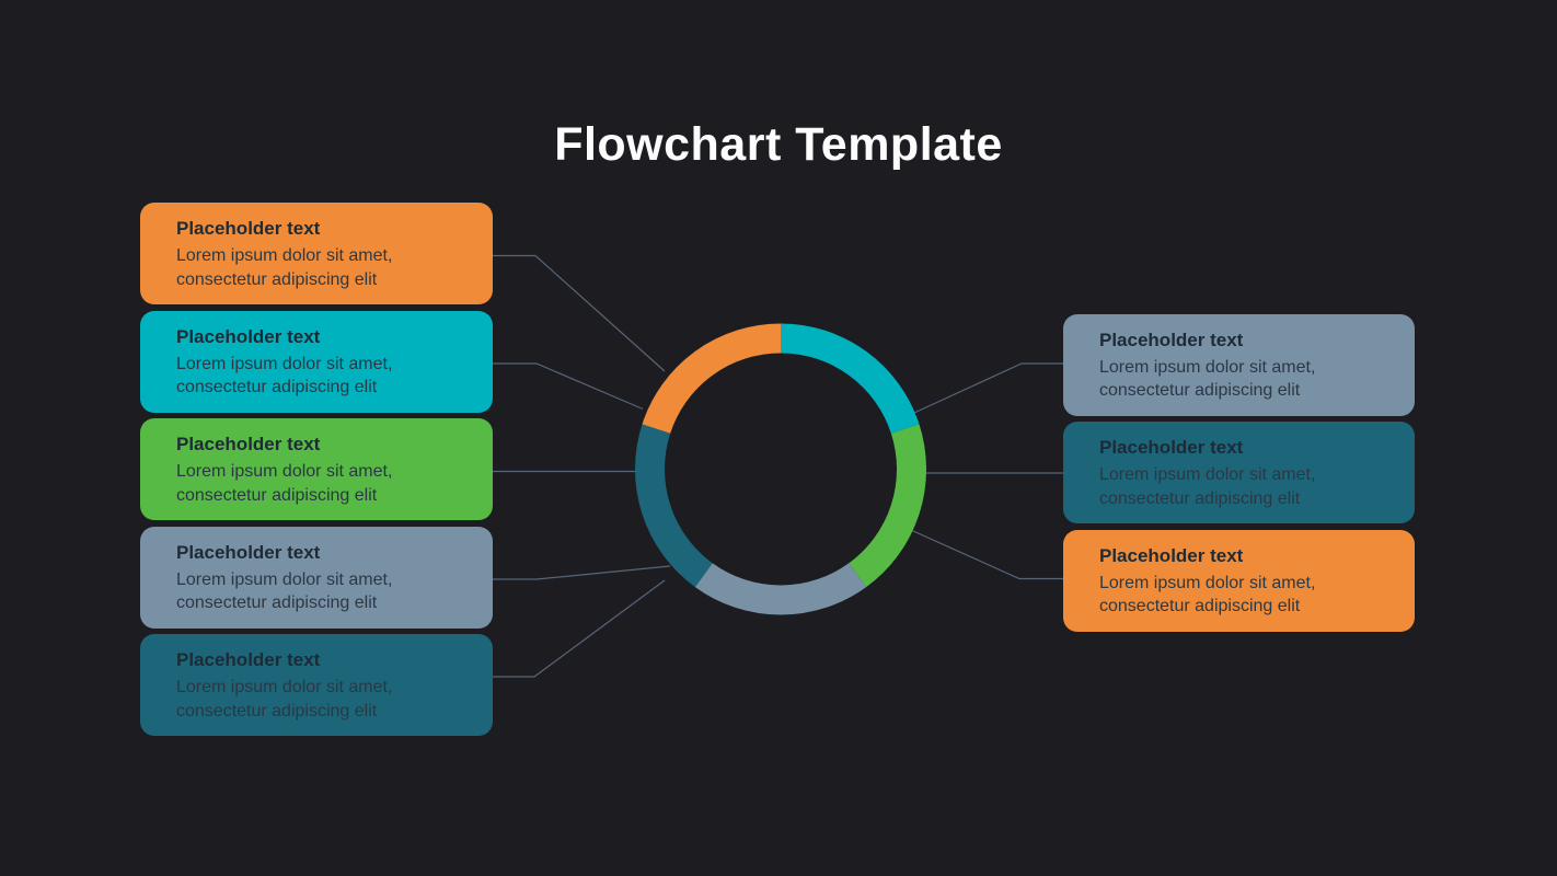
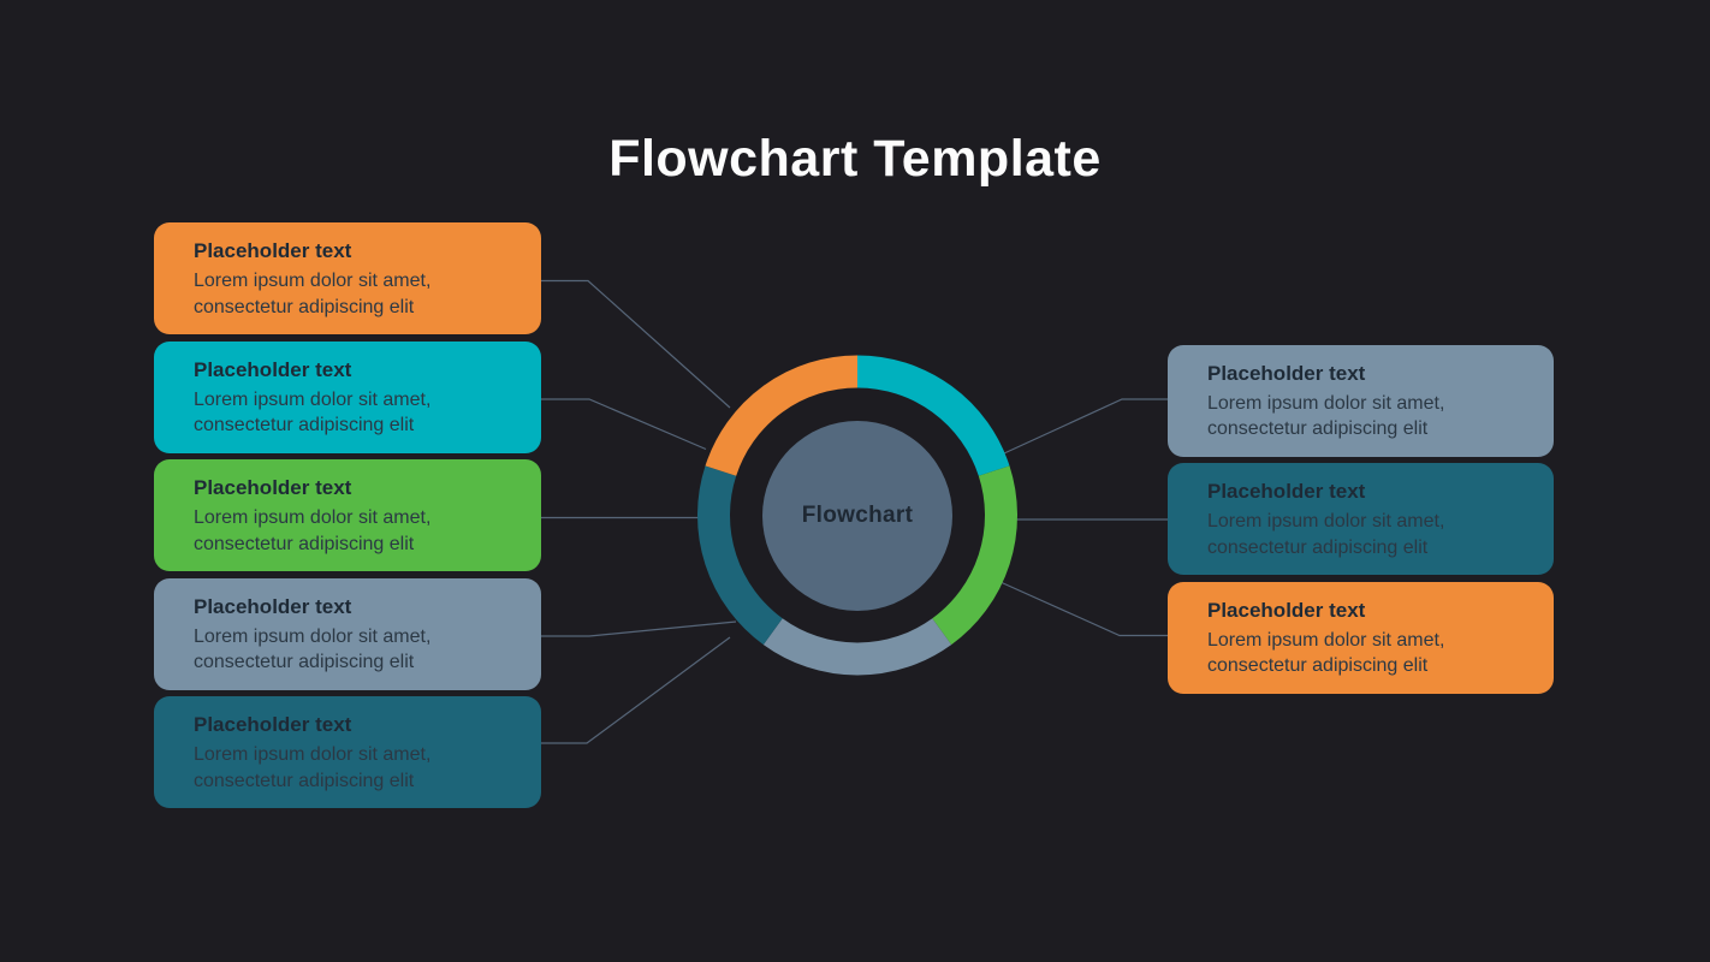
  Flowchart Template
  Placeholder text
  Lorem ipsum dolor sit amet, consectetur adipiscing elit
  Placeholder text
  Lorem ipsum dolor sit amet, consectetur adipiscing elit
  Placeholder text
  Lorem ipsum dolor sit amet, consectetur adipiscing elit
  Placeholder text
  Lorem ipsum dolor sit amet, consectetur adipiscing elit
  Placeholder text
  Lorem ipsum dolor sit amet, consectetur adipiscing elit
  Placeholder text
  Lorem ipsum dolor sit amet, consectetur adipiscing elit
  Placeholder text
  Lorem ipsum dolor sit amet, consectetur adipiscing elit
  Placeholder text
  Lorem ipsum dolor sit amet, consectetur adipiscing elit
+ Flowchart
